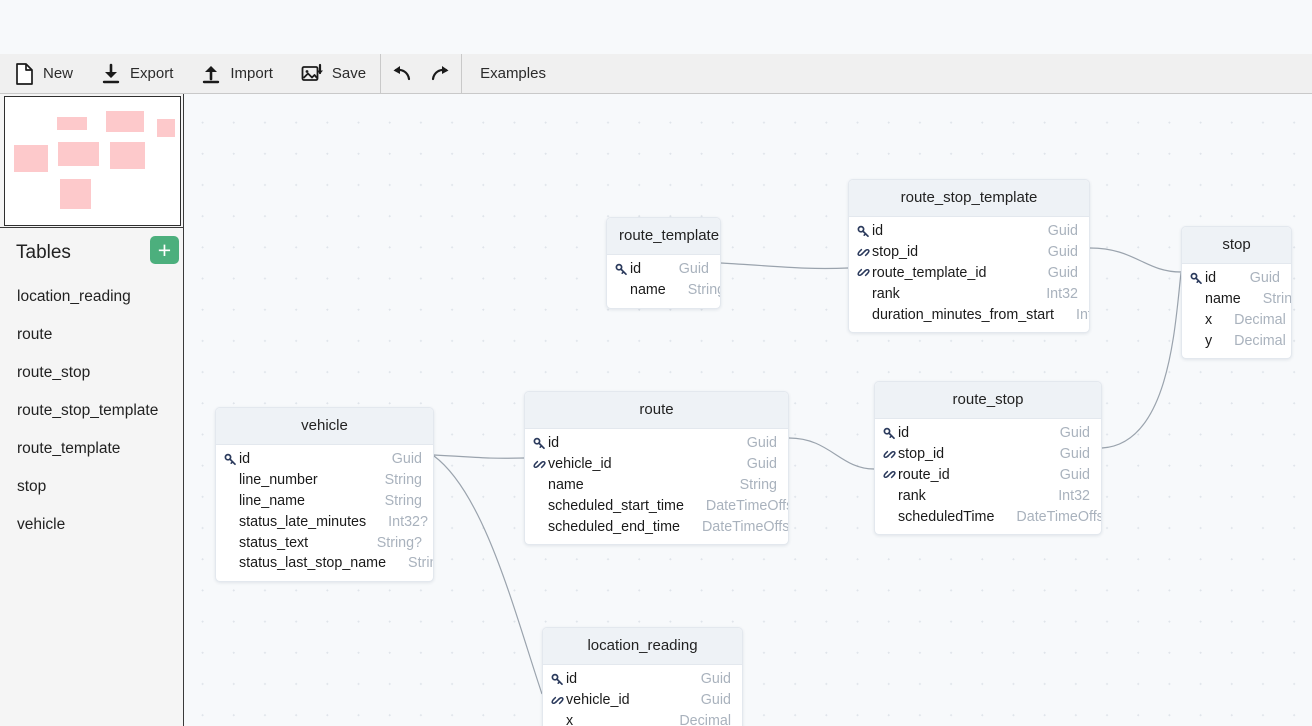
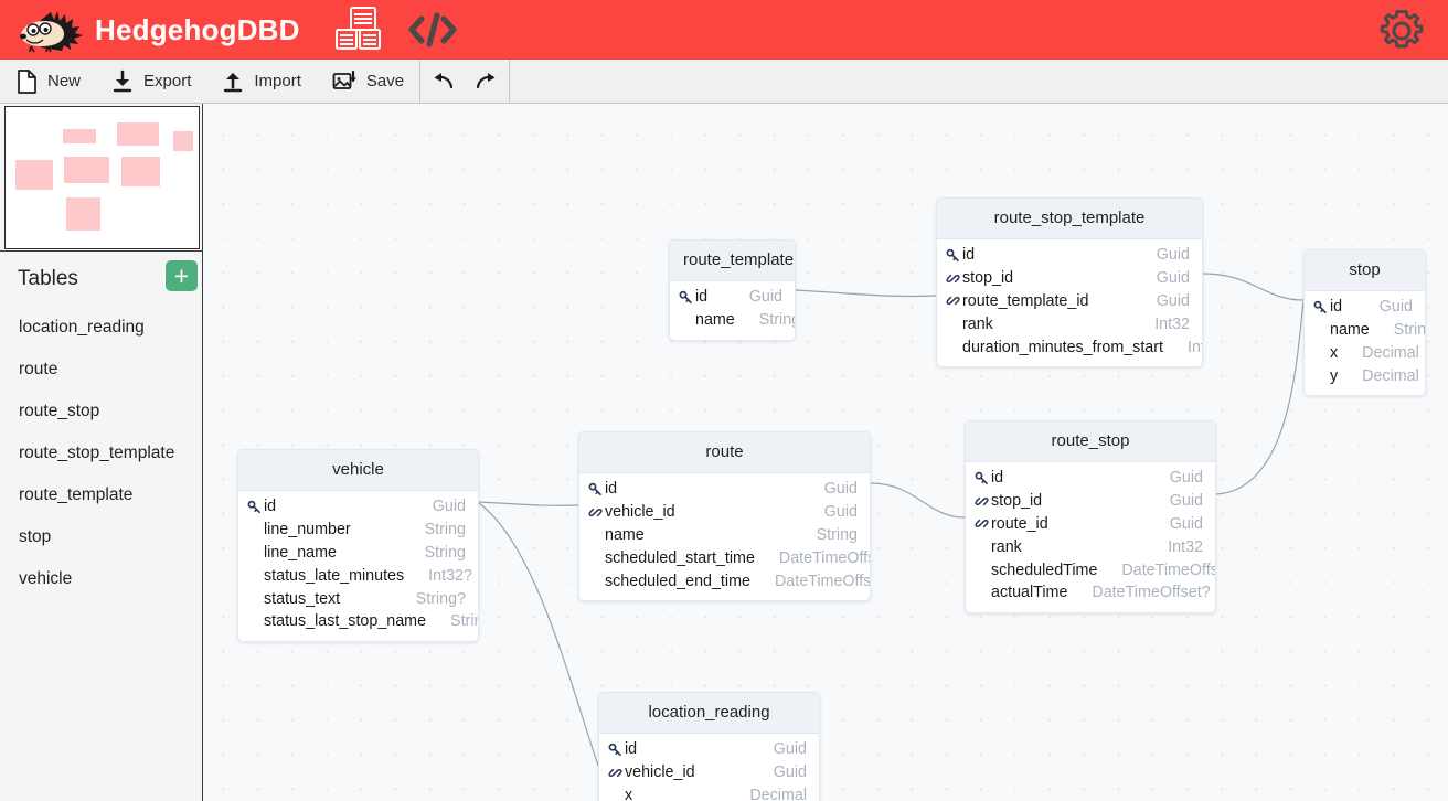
+ HedgehogDBD
  New
  Export
  Import
  Save
- Examples
  Tables
  +
  location_reading
  route
  route_stop
  route_stop_template
  route_template
  stop
  vehicle
  route_template
  id
  Guid
  name
  Strin
  route_stop_template
  id
  Guid
  stop_id
  Guid
  route_template_id
  Guid
  rank
  Int32
  duration_minutes_from_start
  stop
  id
  Guid
  name
  Strin
  x
  Decimal
  y
  Decimal
  vehicle
  id
  Guid
  line_number
  String
  line_name
  String
  status_late_minutes
  Int32?
  status_text
  String?
  status_last_stop_name
  route
  id
  Guid
  vehicle_id
  Guid
  name
  String
  scheduled_start_time
  DateTimeOff
  scheduled_end_time
  DateTimeOffs
  route_stop
  id
  Guid
  stop_id
  Guid
  route_id
  Guid
  rank
  Int32
  scheduledTime
  DateTimeOffs
+ actualTime
+ DateTimeOffset?
  location_reading
  id
  Guid
  vehicle_id
  Guid
  x
  Decimal
